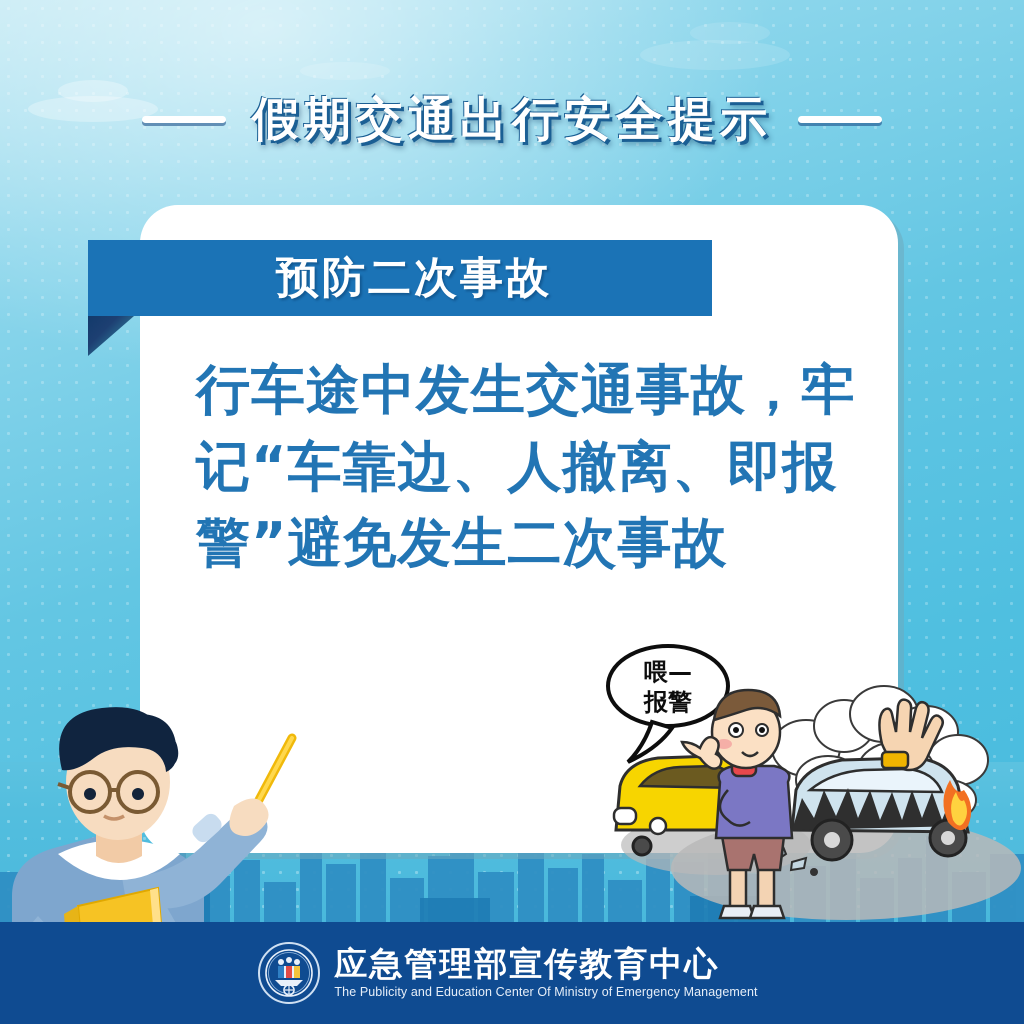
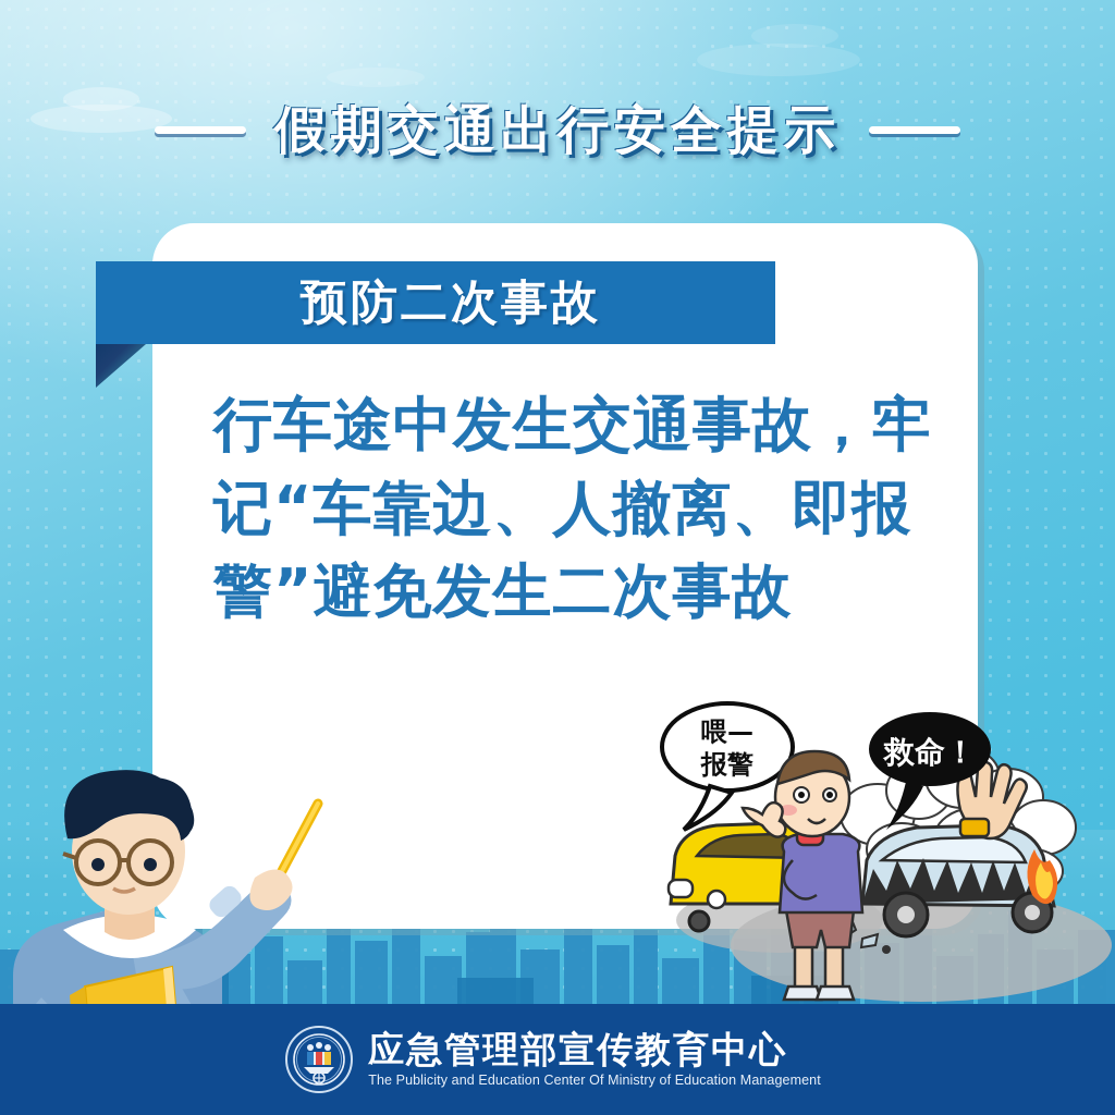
  假期交通出行安全提示
  预防二次事故
  行车途中发生交通事故，牢记“车靠边、人撤离、即报警”避免发生二次事故
+ 救命！
  喂—
  报警
  应急管理部宣传教育中心
- The Publicity and Education Center Of Ministry of Emergency Management
+ The Publicity and Education Center Of Ministry of Education Management
